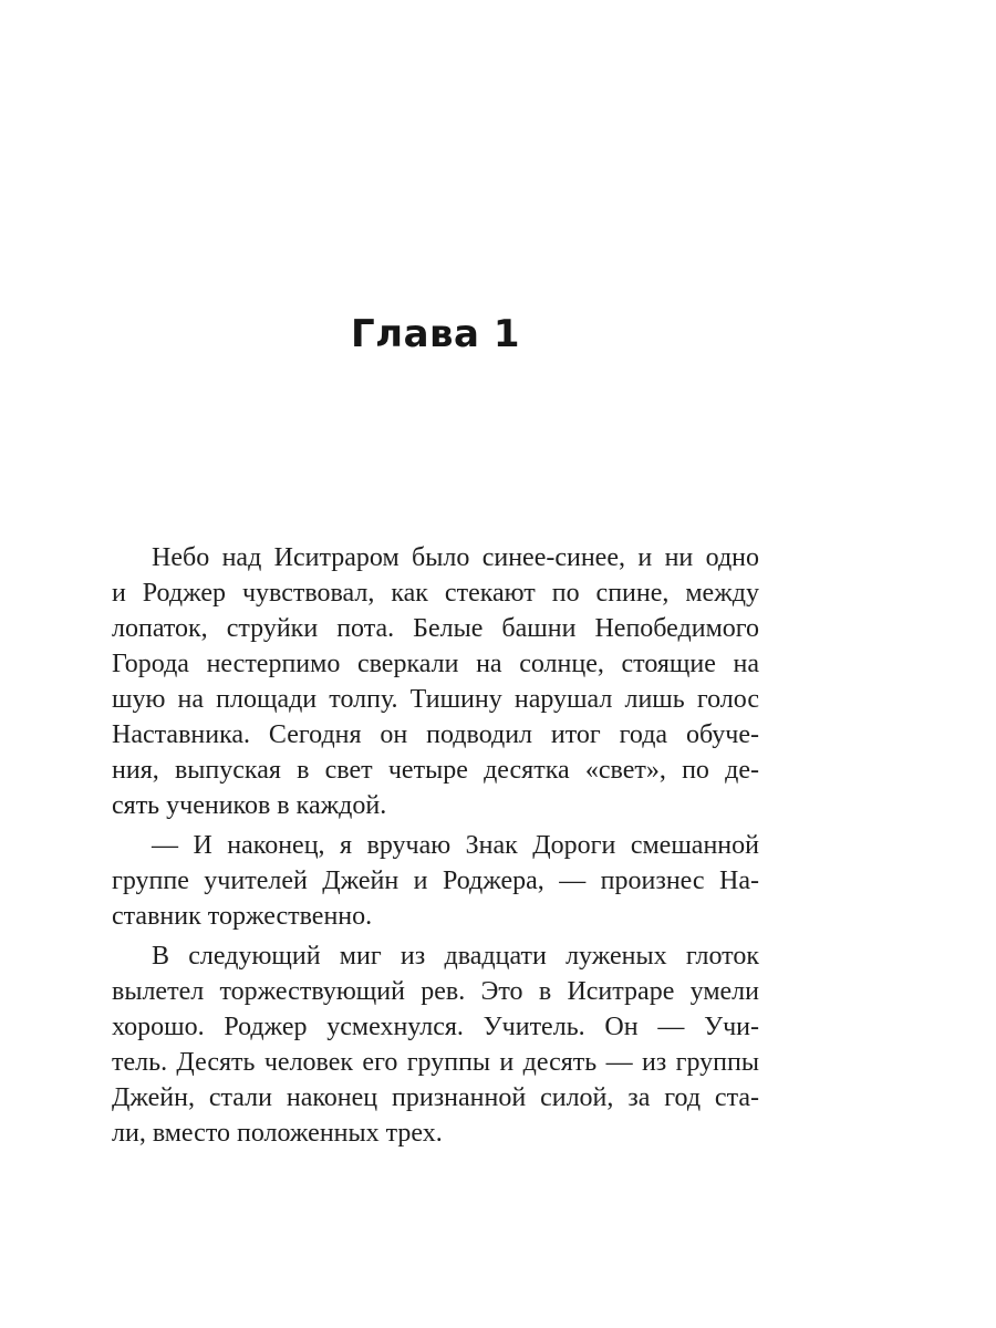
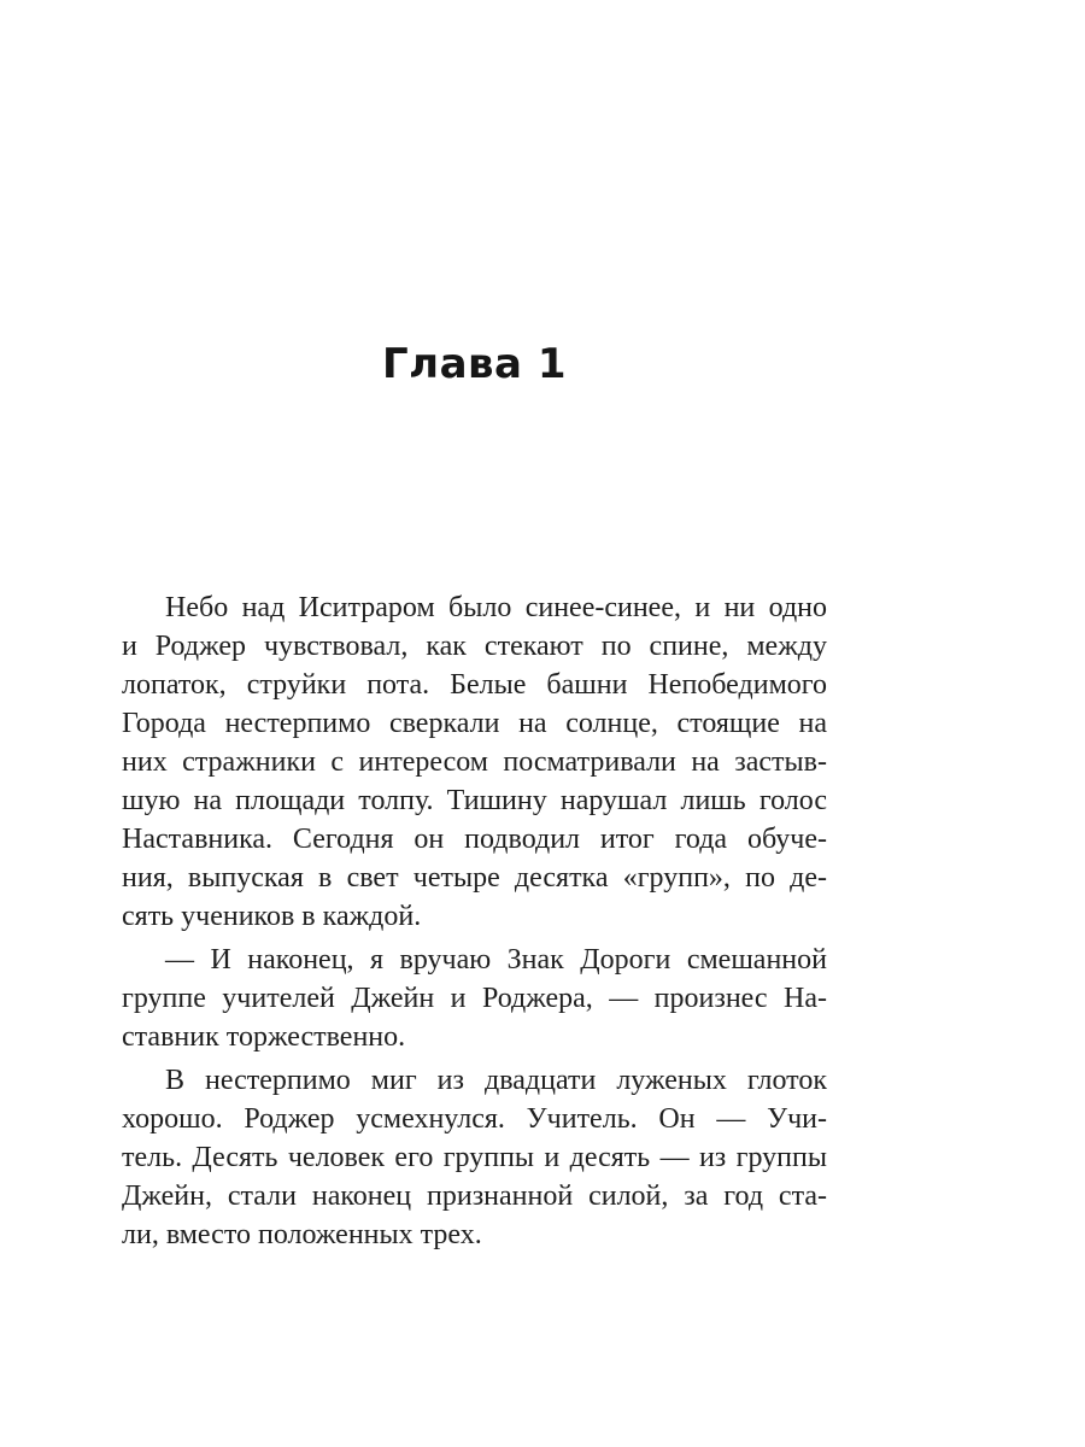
  Глава 1
  Небо над Иситраром было синее-синее, и ни одно
  и Роджер чувствовал, как стекают по спине, между
  лопаток, струйки пота. Белые башни Непобедимого
  Города нестерпимо сверкали на солнце, стоящие на
+ них стражники с интересом посматривали на застыв-
  шую на площади толпу. Тишину нарушал лишь голос
  Наставника. Сегодня он подводил итог года обуче-
- ния, выпуская в свет четыре десятка «свет», по де-
+ ния, выпуская в свет четыре десятка «групп», по де-
  сять учеников в каждой.
  — И наконец, я вручаю Знак Дороги смешанной
  группе учителей Джейн и Роджера, — произнес На-
  ставник торжественно.
- В следующий миг из двадцати луженых глоток
+ В нестерпимо миг из двадцати луженых глоток
- вылетел торжествующий рев. Это в Иситраре умели
  хорошо. Роджер усмехнулся. Учитель. Он — Учи-
  тель. Десять человек его группы и десять — из группы
  Джейн, стали наконец признанной силой, за год ста-
  ли, вместо положенных трех.
